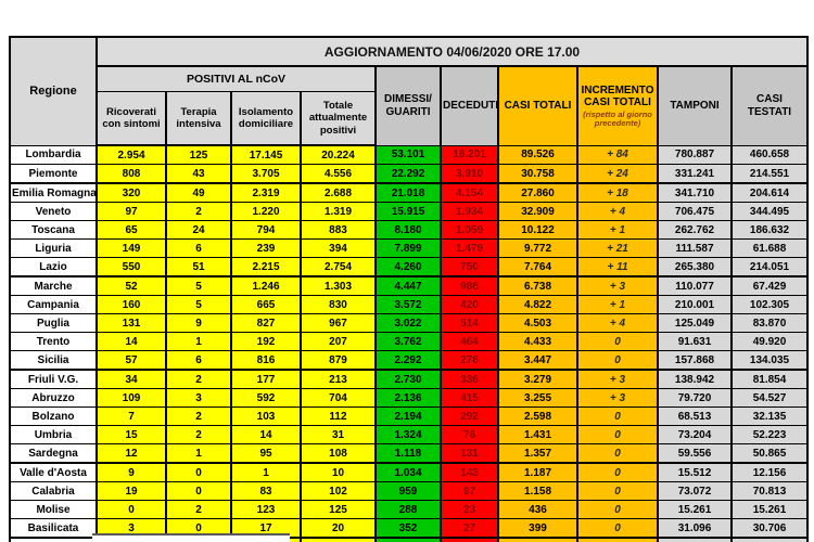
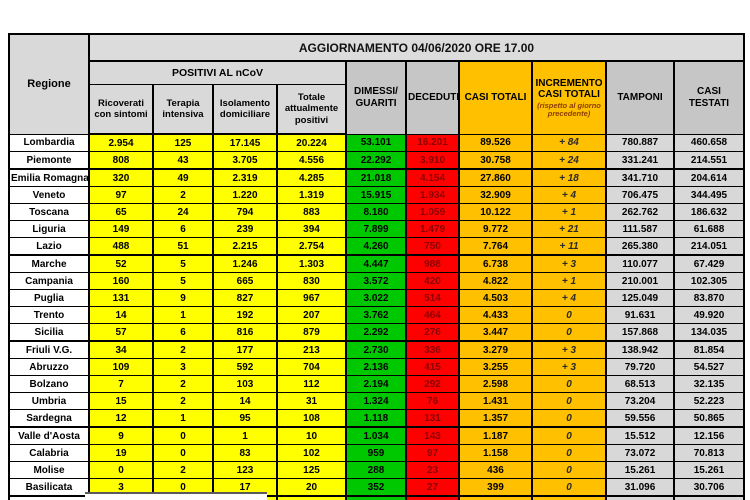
  Regione	AGGIORNAMENTO 04/06/2020 ORE 17.00
  POSITIVI AL nCoV	DIMESSI/ GUARITI	DECEDUTI	CASI TOTALI	INCREMENTO CASI TOTALI (rispetto al giorno precedente)	TAMPONI	CASI TESTATI
  Ricoverati con sintomi	Terapia intensiva	Isolamento domiciliare	Totale attualmente positivi
  Lombardia	2.954	125	17.145	20.224	53.101	16.201	89.526	+ 84	780.887	460.658
  Piemonte	808	43	3.705	4.556	22.292	3.910	30.758	+ 24	331.241	214.551
- Emilia Romagna	320	49	2.319	2.688	21.018	4.154	27.860	+ 18	341.710	204.614
+ Emilia Romagna	320	49	2.319	4.285	21.018	4.154	27.860	+ 18	341.710	204.614
  Veneto	97	2	1.220	1.319	15.915	1.934	32.909	+ 4	706.475	344.495
  Toscana	65	24	794	883	8.180	1.059	10.122	+ 1	262.762	186.632
  Liguria	149	6	239	394	7.899	1.479	9.772	+ 21	111.587	61.688
- Lazio	550	51	2.215	2.754	4.260	750	7.764	+ 11	265.380	214.051
+ Lazio	488	51	2.215	2.754	4.260	750	7.764	+ 11	265.380	214.051
  Marche	52	5	1.246	1.303	4.447	988	6.738	+ 3	110.077	67.429
  Campania	160	5	665	830	3.572	420	4.822	+ 1	210.001	102.305
  Puglia	131	9	827	967	3.022	514	4.503	+ 4	125.049	83.870
  Trento	14	1	192	207	3.762	464	4.433	0	91.631	49.920
  Sicilia	57	6	816	879	2.292	276	3.447	0	157.868	134.035
  Friuli V.G.	34	2	177	213	2.730	336	3.279	+ 3	138.942	81.854
  Abruzzo	109	3	592	704	2.136	415	3.255	+ 3	79.720	54.527
  Bolzano	7	2	103	112	2.194	292	2.598	0	68.513	32.135
  Umbria	15	2	14	31	1.324	76	1.431	0	73.204	52.223
  Sardegna	12	1	95	108	1.118	131	1.357	0	59.556	50.865
  Valle d'Aosta	9	0	1	10	1.034	143	1.187	0	15.512	12.156
  Calabria	19	0	83	102	959	97	1.158	0	73.072	70.813
  Molise	0	2	123	125	288	23	436	0	15.261	15.261
  Basilicata	3	0	17	20	352	27	399	0	31.096	30.706
